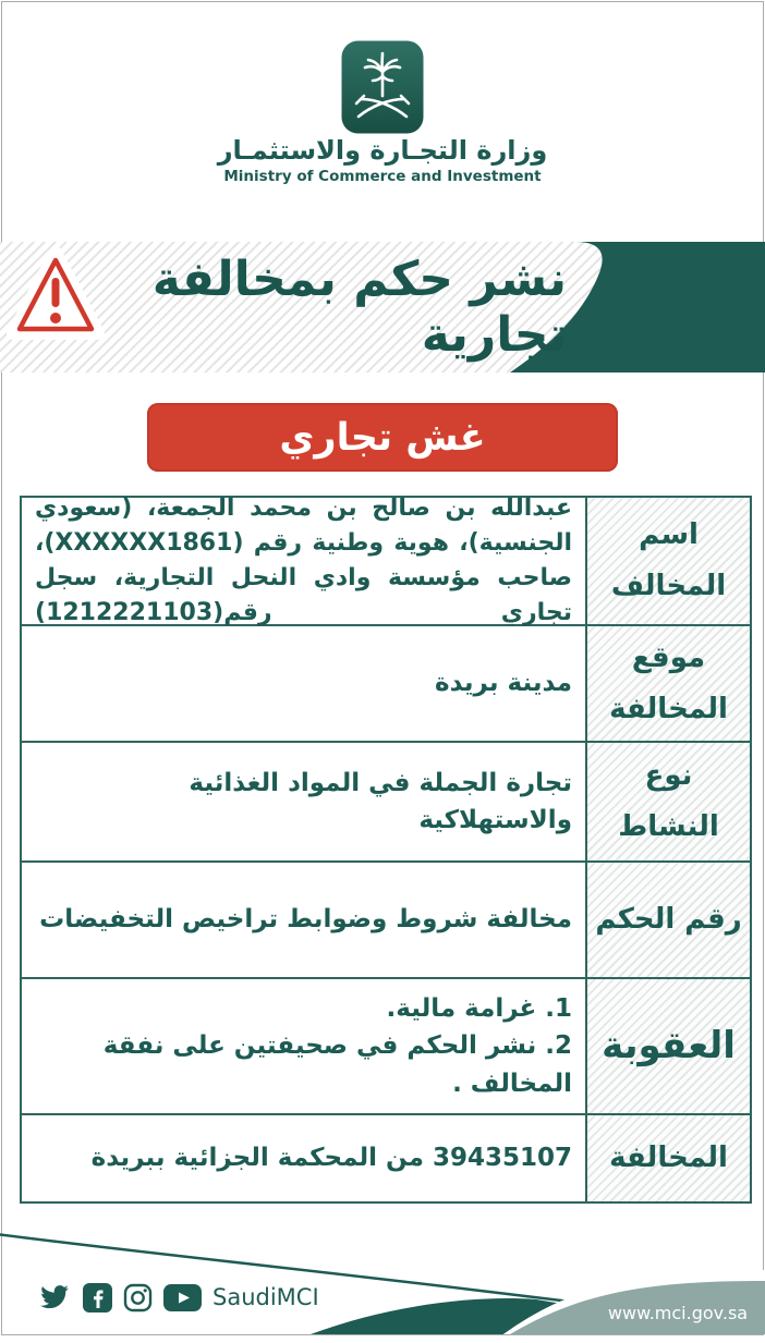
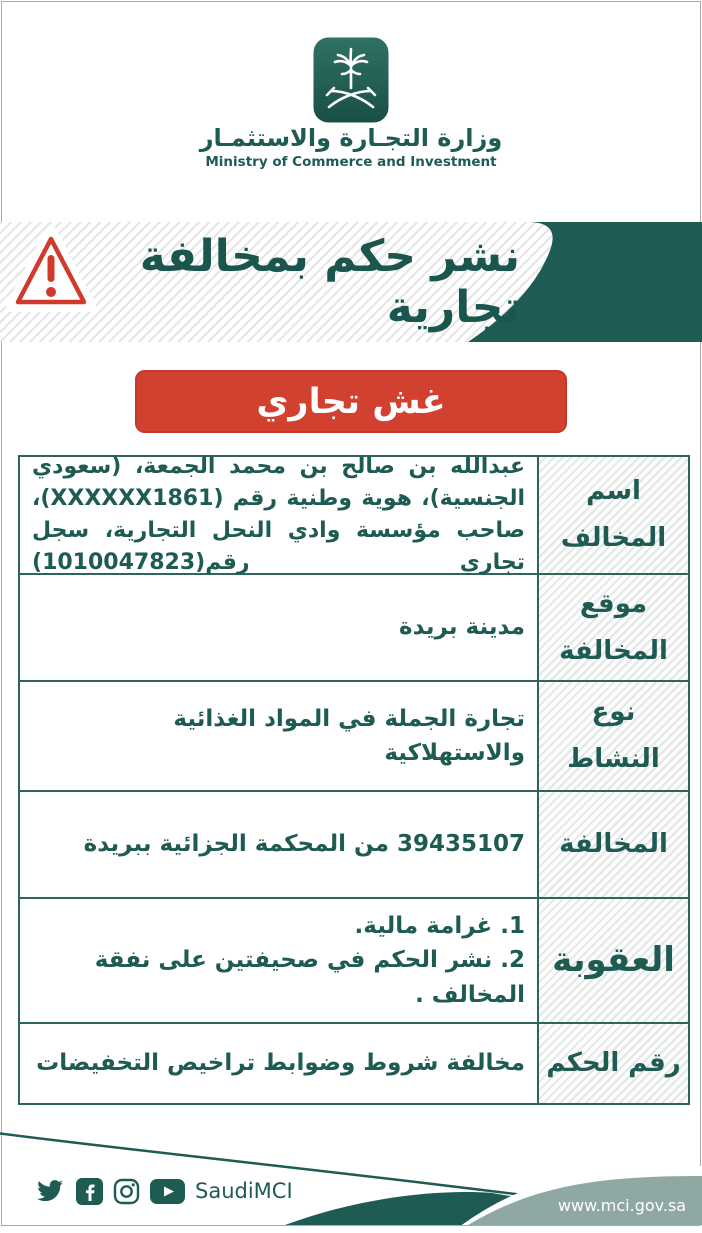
  وزارة التجـارة والاستثمـار
  Ministry of Commerce and Investment
  نشر حكم بمخالفة تجارية
  غش تجاري
  اسم المخالف
- عبدالله بن صالح بن محمد الجمعة، (سعودي الجنسية)، هوية وطنية رقم (XXXXXX1861)، صاحب مؤسسة وادي النحل التجارية، سجل تجاري رقم(1212221103)
+ عبدالله بن صالح بن محمد الجمعة، (سعودي الجنسية)، هوية وطنية رقم (XXXXXX1861)، صاحب مؤسسة وادي النحل التجارية، سجل تجاري رقم(1010047823)
  موقع المخالفة
  مدينة بريدة
  نوع النشاط
  تجارة الجملة في المواد الغذائية والاستهلاكية
- رقم الحكم
+ المخالفة
- مخالفة شروط وضوابط تراخيص التخفيضات
+ 39435107 من المحكمة الجزائية ببريدة
  العقوبة
  1. غرامة مالية.
  2. نشر الحكم في صحيفتين على نفقة المخالف .
- المخالفة
+ رقم الحكم
- 39435107 من المحكمة الجزائية ببريدة
+ مخالفة شروط وضوابط تراخيص التخفيضات
  SaudiMCI
  www.mci.gov.sa
